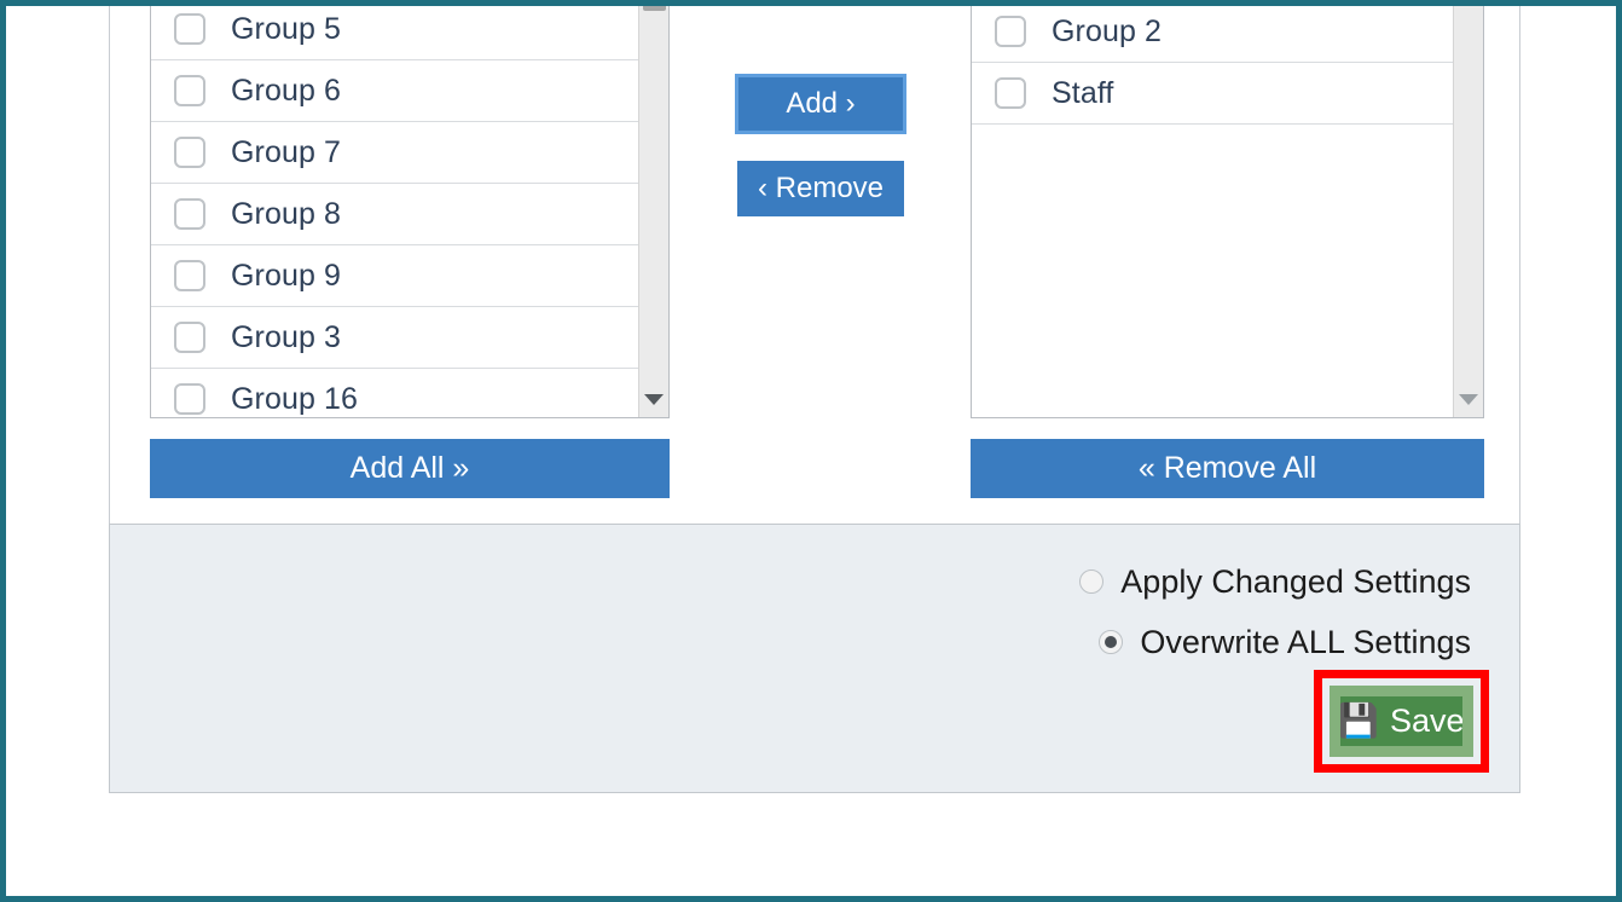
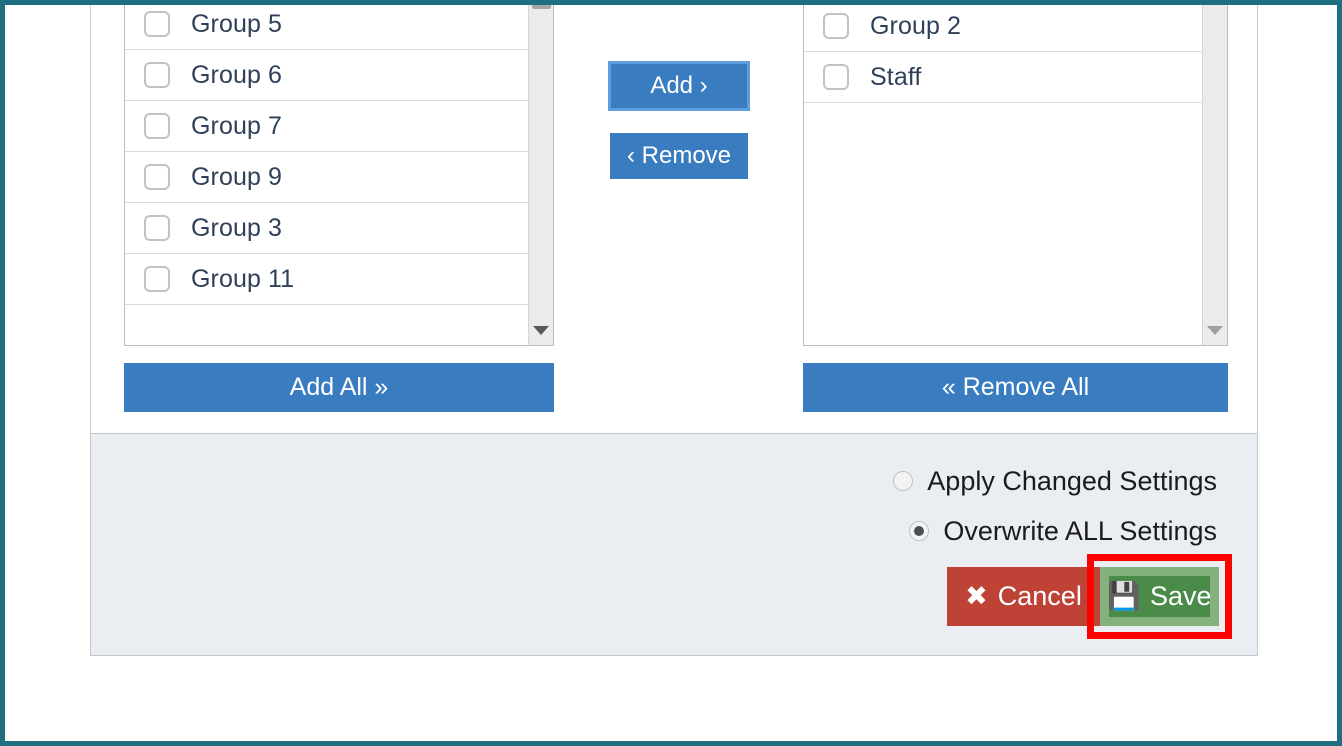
  Group 5
  Group 6
  Group 7
- Group 8
  Group 9
  Group 3
- Group 16
+ Group 11
  Add ›
  ‹ Remove
  Group 2
  Staff
  Add All »
  « Remove All
  Apply Changed Settings
  Overwrite ALL Settings
+ ✖
+ Cancel
  💾
  Save
